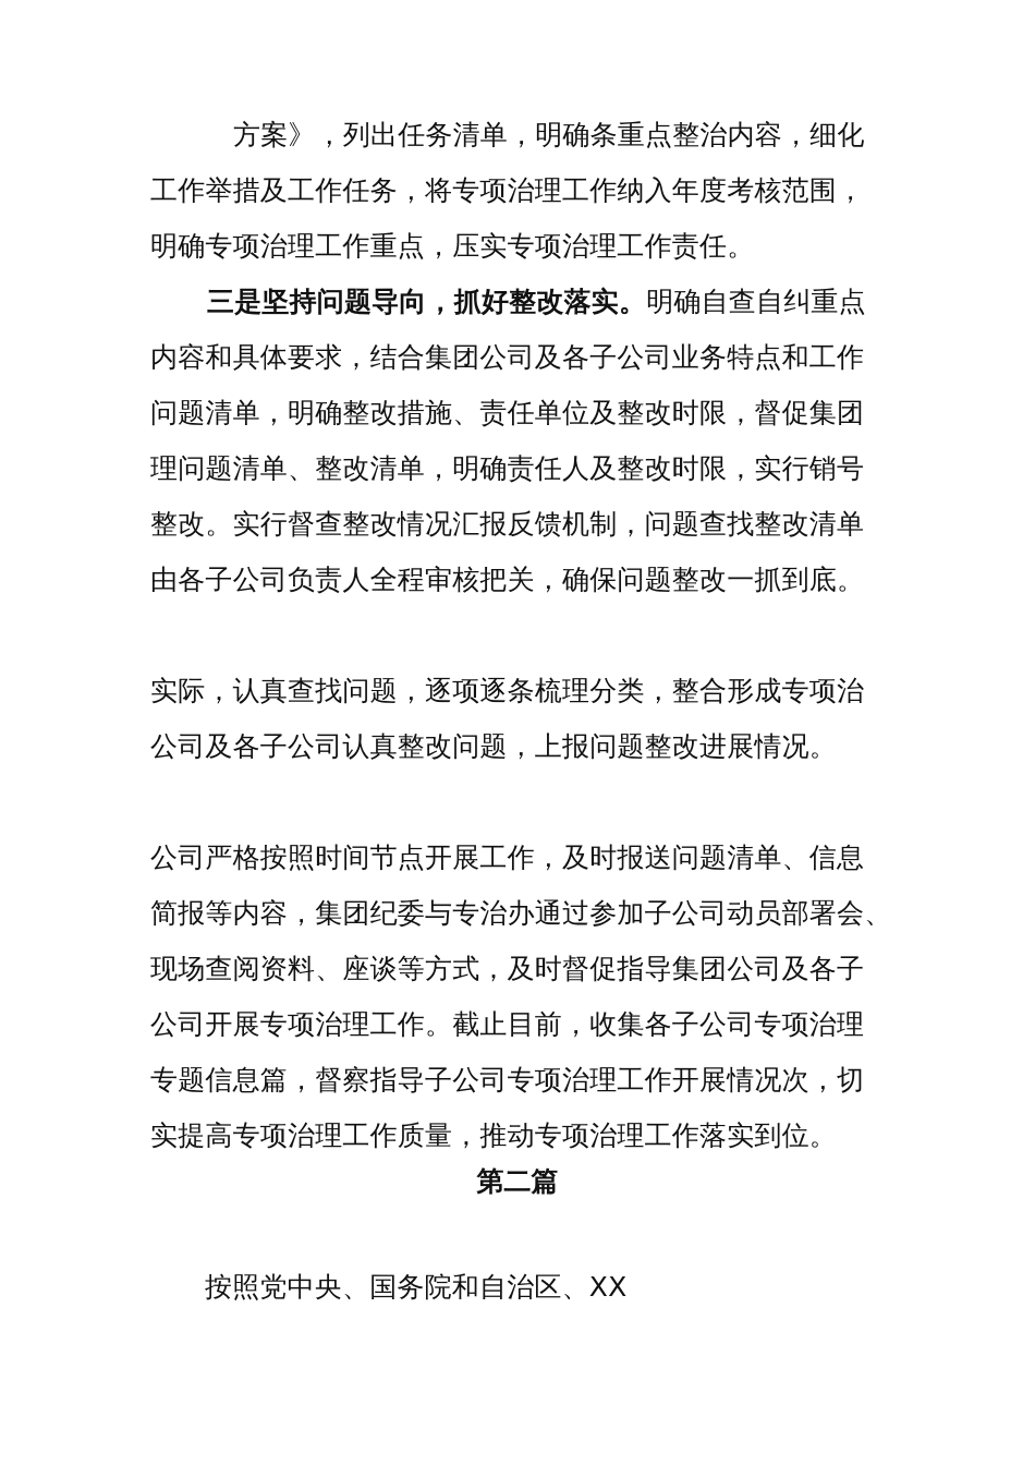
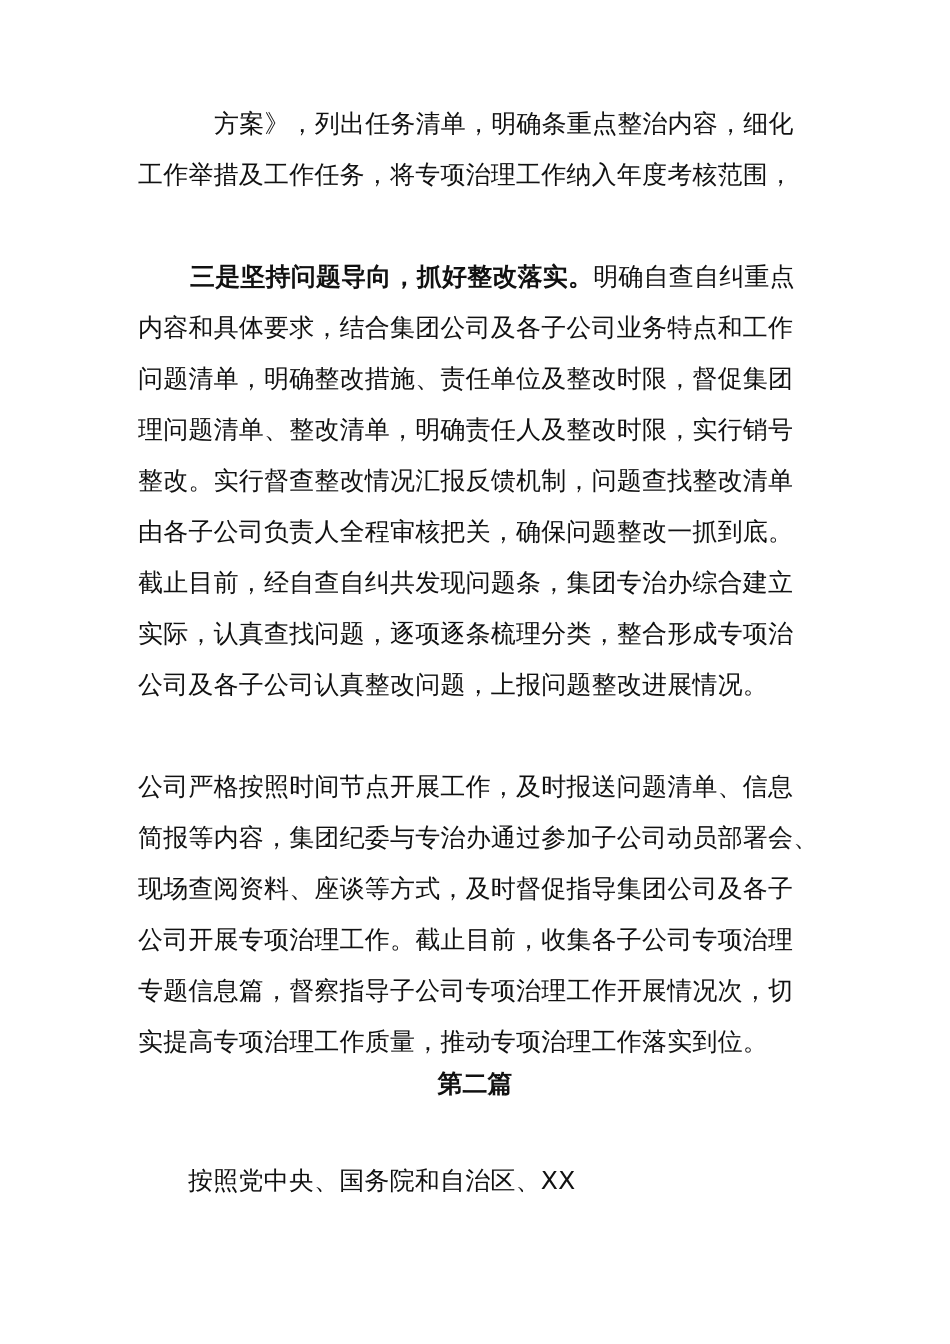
  方案》，列出任务清单，明确条重点整治内容，细化
  工作举措及工作任务，将专项治理工作纳入年度考核范围，
- 明确专项治理工作重点，压实专项治理工作责任。
  三是坚持问题导向，抓好整改落实。明确自查自纠重点
  内容和具体要求，结合集团公司及各子公司业务特点和工作
  问题清单，明确整改措施、责任单位及整改时限，督促集团
  理问题清单、整改清单，明确责任人及整改时限，实行销号
  整改。实行督查整改情况汇报反馈机制，问题查找整改清单
  由各子公司负责人全程审核把关，确保问题整改一抓到底。
+ 截止目前，经自查自纠共发现问题条，集团专治办综合建立
  实际，认真查找问题，逐项逐条梳理分类，整合形成专项治
  公司及各子公司认真整改问题，上报问题整改进展情况。
  公司严格按照时间节点开展工作，及时报送问题清单、信息
  简报等内容，集团纪委与专治办通过参加子公司动员部署会、
  现场查阅资料、座谈等方式，及时督促指导集团公司及各子
  公司开展专项治理工作。截止目前，收集各子公司专项治理
  专题信息篇，督察指导子公司专项治理工作开展情况次，切
  实提高专项治理工作质量，推动专项治理工作落实到位。
  第二篇
  按照党中央、国务院和自治区、XX
